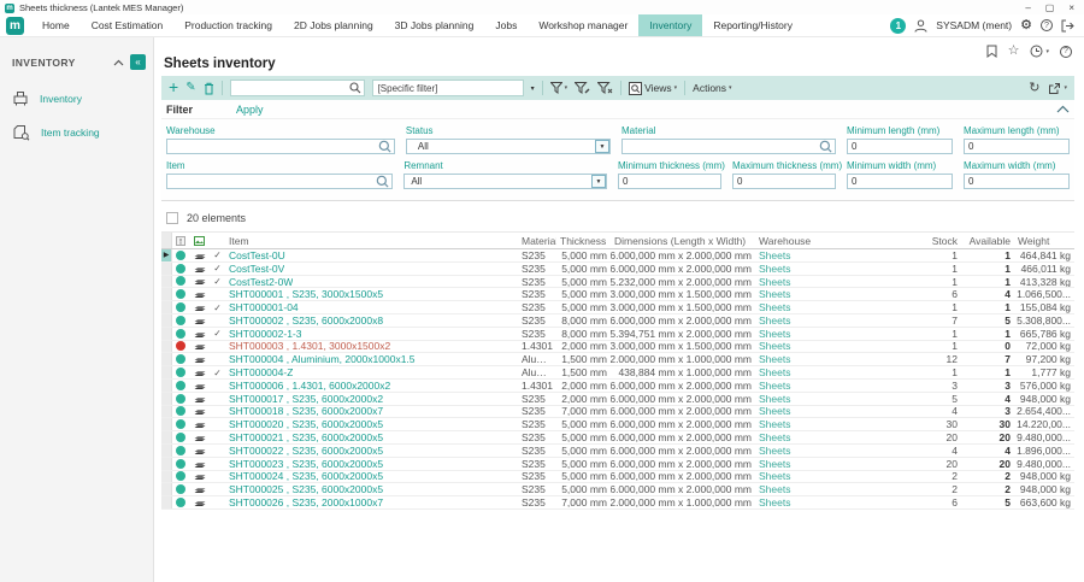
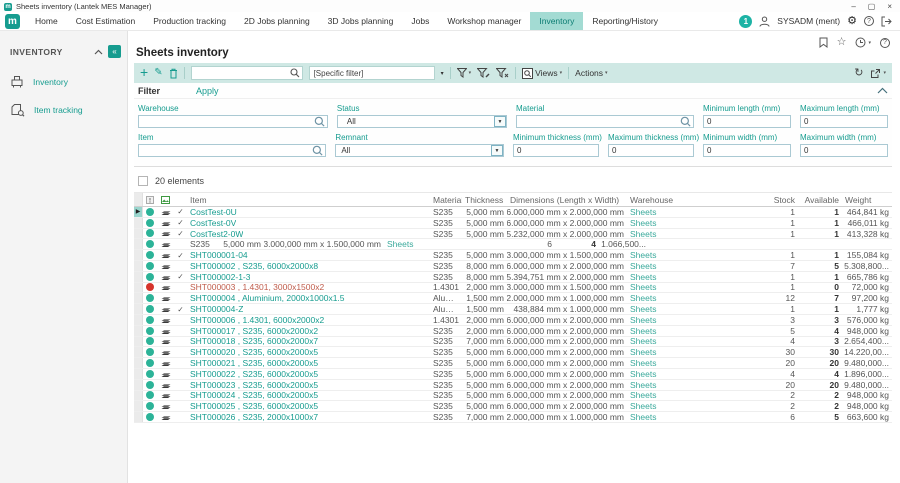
- Sheets thickness (Lantek MES Manager)
+ Sheets inventory (Lantek MES Manager)
  –
  ▢
  ×
  m
  Home
  Cost Estimation
  Production tracking
  2D Jobs planning
  3D Jobs planning
  Jobs
  Workshop manager
  Inventory
  Reporting/History
  1
  SYSADM (ment)
  ⚙
  INVENTORY
  «
  Inventory
  Item tracking
  ☆
  Sheets inventory
  +
  ✎
  [Specific filter]
  Views
  Actions
  ↻
  Filter
  Apply
  Warehouse
  Status
  All
  Material
  Minimum length (mm)
  0
  Maximum length (mm)
  0
  Item
  Remnant
  All
  Minimum thickness (mm)
  0
  Maximum thickness (mm)
  0
  Minimum width (mm)
  0
  Maximum width (mm)
  0
  20 elements
  Item
  Materia
  Thickness
  Dimensions (Length x Width)
  Warehouse
  Stock
  Available
  Weight
  ✓
  CostTest-0U
  S235
  5,000 mm
  6.000,000 mm x 2.000,000 mm
  Sheets
  1
  1
  464,841 kg
  ✓
  CostTest-0V
  S235
  5,000 mm
  6.000,000 mm x 2.000,000 mm
  Sheets
  1
  1
  466,011 kg
  ✓
  CostTest2-0W
  S235
  5,000 mm
  5.232,000 mm x 2.000,000 mm
  Sheets
  1
  1
  413,328 kg
- SHT000001 , S235, 3000x1500x5
  S235
  5,000 mm
  3.000,000 mm x 1.500,000 mm
  Sheets
  6
  4
  1.066,500...
  ✓
  SHT000001-04
  S235
  5,000 mm
  3.000,000 mm x 1.500,000 mm
  Sheets
  1
  1
  155,084 kg
  SHT000002 , S235, 6000x2000x8
  S235
  8,000 mm
  6.000,000 mm x 2.000,000 mm
  Sheets
  7
  5
  5.308,800...
  ✓
  SHT000002-1-3
  S235
  8,000 mm
  5.394,751 mm x 2.000,000 mm
  Sheets
  1
  1
  665,786 kg
  SHT000003 , 1.4301, 3000x1500x2
  1.4301
  2,000 mm
  3.000,000 mm x 1.500,000 mm
  Sheets
  1
  0
  72,000 kg
  SHT000004 , Aluminium, 2000x1000x1.5
  1,500 mm
  2.000,000 mm x 1.000,000 mm
  Sheets
  12
  7
  97,200 kg
  ✓
  SHT000004-Z
  1,500 mm
  438,884 mm x 1.000,000 mm
  Sheets
  1
  1
  1,777 kg
  SHT000006 , 1.4301, 6000x2000x2
  1.4301
  2,000 mm
  6.000,000 mm x 2.000,000 mm
  Sheets
  3
  3
  576,000 kg
  SHT000017 , S235, 6000x2000x2
  S235
  2,000 mm
  6.000,000 mm x 2.000,000 mm
  Sheets
  5
  4
  948,000 kg
  SHT000018 , S235, 6000x2000x7
  S235
  7,000 mm
  6.000,000 mm x 2.000,000 mm
  Sheets
  4
  3
  2.654,400...
  SHT000020 , S235, 6000x2000x5
  S235
  5,000 mm
  6.000,000 mm x 2.000,000 mm
  Sheets
  30
  30
  14.220,00...
  SHT000021 , S235, 6000x2000x5
  S235
  5,000 mm
  6.000,000 mm x 2.000,000 mm
  Sheets
  20
  20
  9.480,000...
  SHT000022 , S235, 6000x2000x5
  S235
  5,000 mm
  6.000,000 mm x 2.000,000 mm
  Sheets
  4
  4
  1.896,000...
  SHT000023 , S235, 6000x2000x5
  S235
  5,000 mm
  6.000,000 mm x 2.000,000 mm
  Sheets
  20
  20
  9.480,000...
  SHT000024 , S235, 6000x2000x5
  S235
  5,000 mm
  6.000,000 mm x 2.000,000 mm
  Sheets
  2
  2
  948,000 kg
  SHT000025 , S235, 6000x2000x5
  S235
  5,000 mm
  6.000,000 mm x 2.000,000 mm
  Sheets
  2
  2
  948,000 kg
  SHT000026 , S235, 2000x1000x7
  S235
  7,000 mm
  2.000,000 mm x 1.000,000 mm
  Sheets
  6
  5
  663,600 kg
